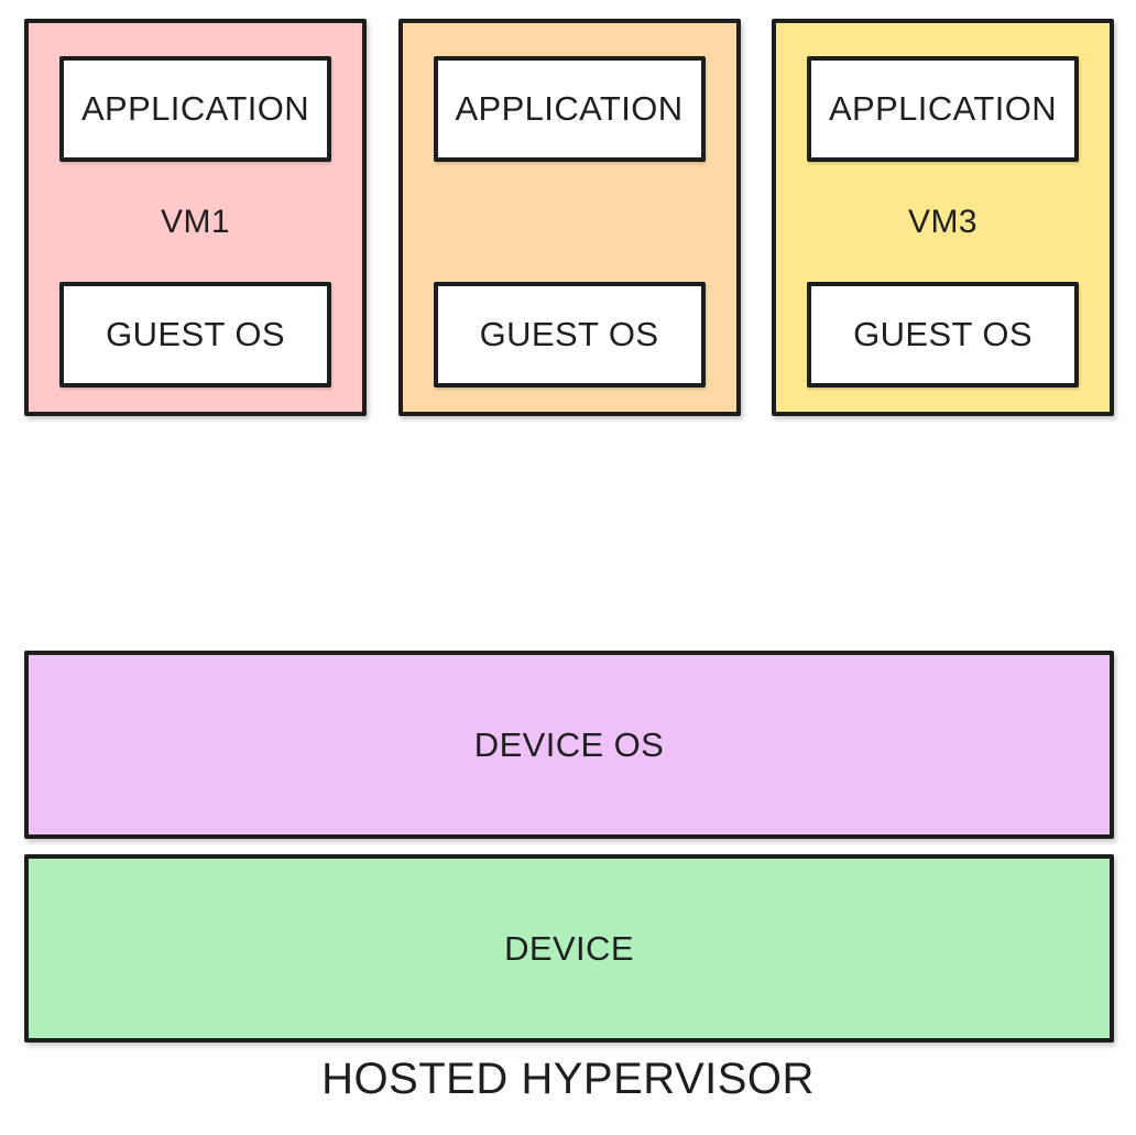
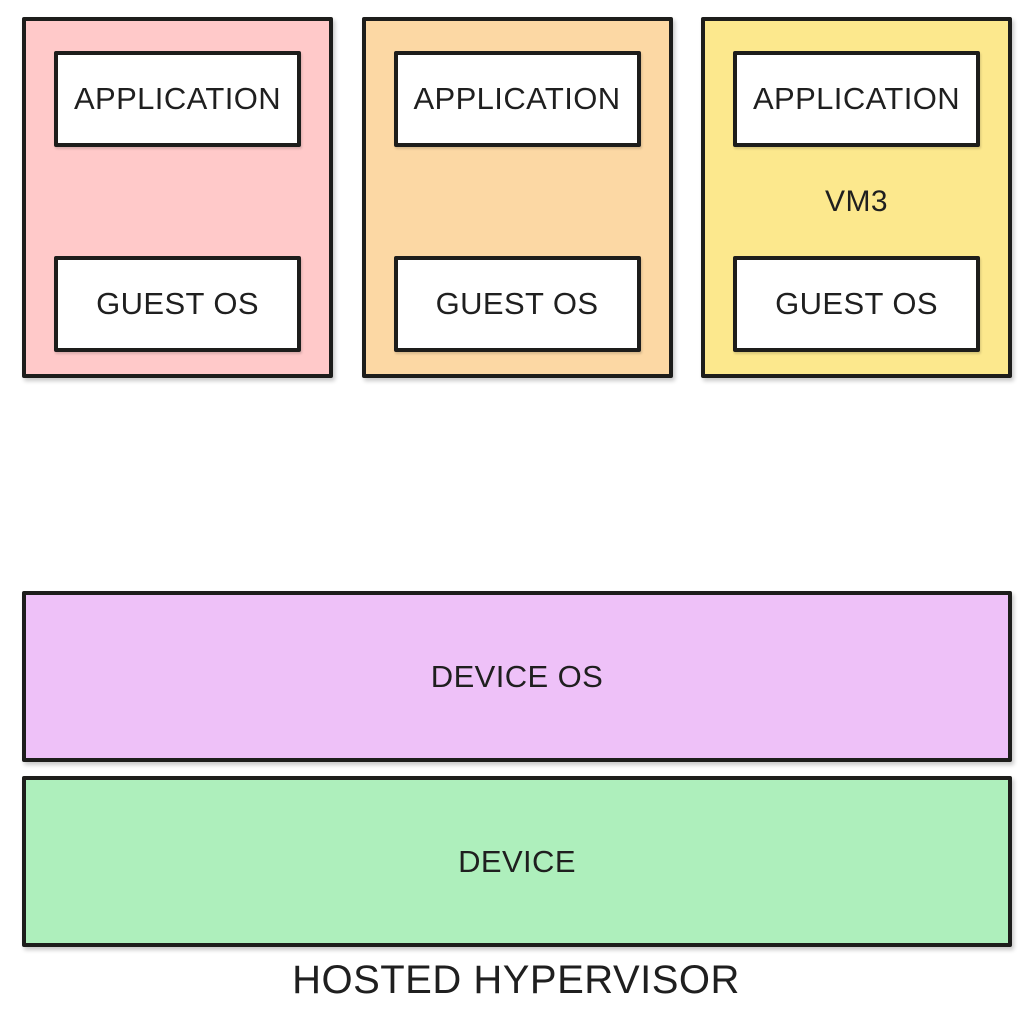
  APPLICATION
- VM1
  GUEST OS
  APPLICATION
  GUEST OS
  APPLICATION
  VM3
  GUEST OS
  DEVICE OS
  DEVICE
  HOSTED HYPERVISOR
